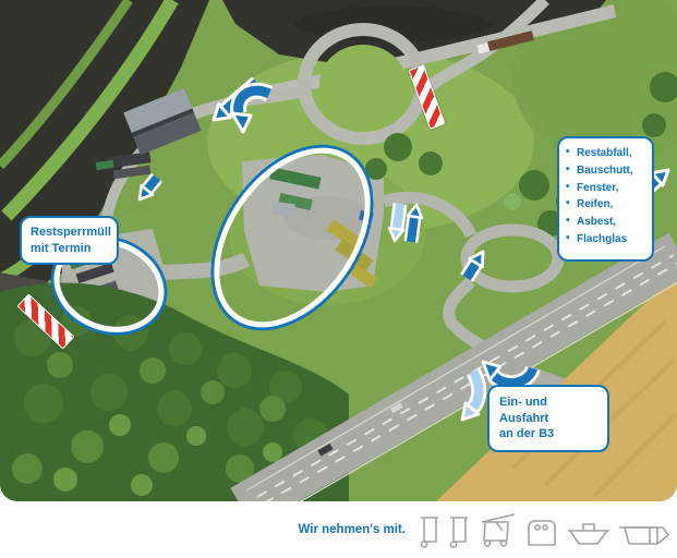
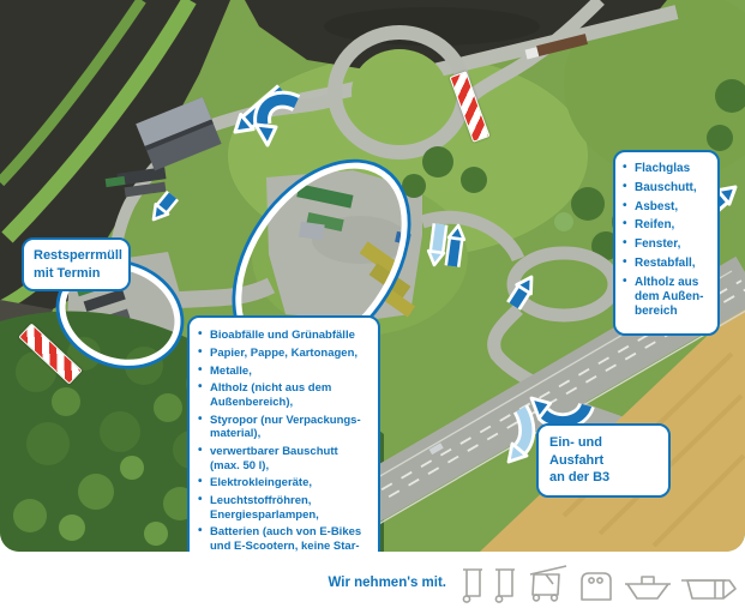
  Restsperrmüll
  mit Termin
+ Bioabfälle und Grünabfälle
+ Papier, Pappe, Kartonagen,
+ Metalle,
+ Altholz (nicht aus dem
+ Außenbereich),
+ Styropor (nur Verpackungs-
+ material),
+ verwertbarer Bauschutt
+ (max. 50 l),
+ Elektrokleingeräte,
+ Leuchtstoffröhren,
+ Energiesparlampen,
+ Batterien (auch von E-Bikes
+ und E-Scootern, keine Star-
- Restabfall,
+ Flachglas
  Bauschutt,
- Fenster,
+ Asbest,
  Reifen,
- Asbest,
+ Fenster,
- Flachglas
+ Restabfall,
+ Altholz aus
+ dem Außen-
+ bereich
  Ein- und Ausfahrt
  an der B3
  Wir nehmen's mit.
